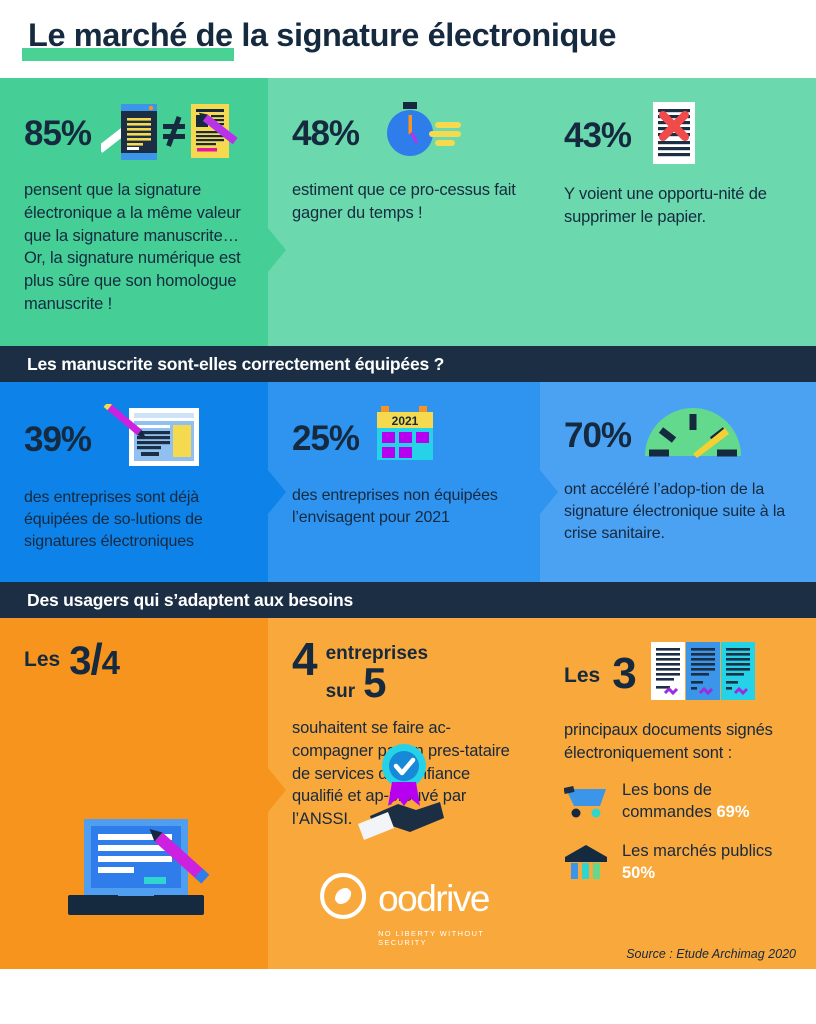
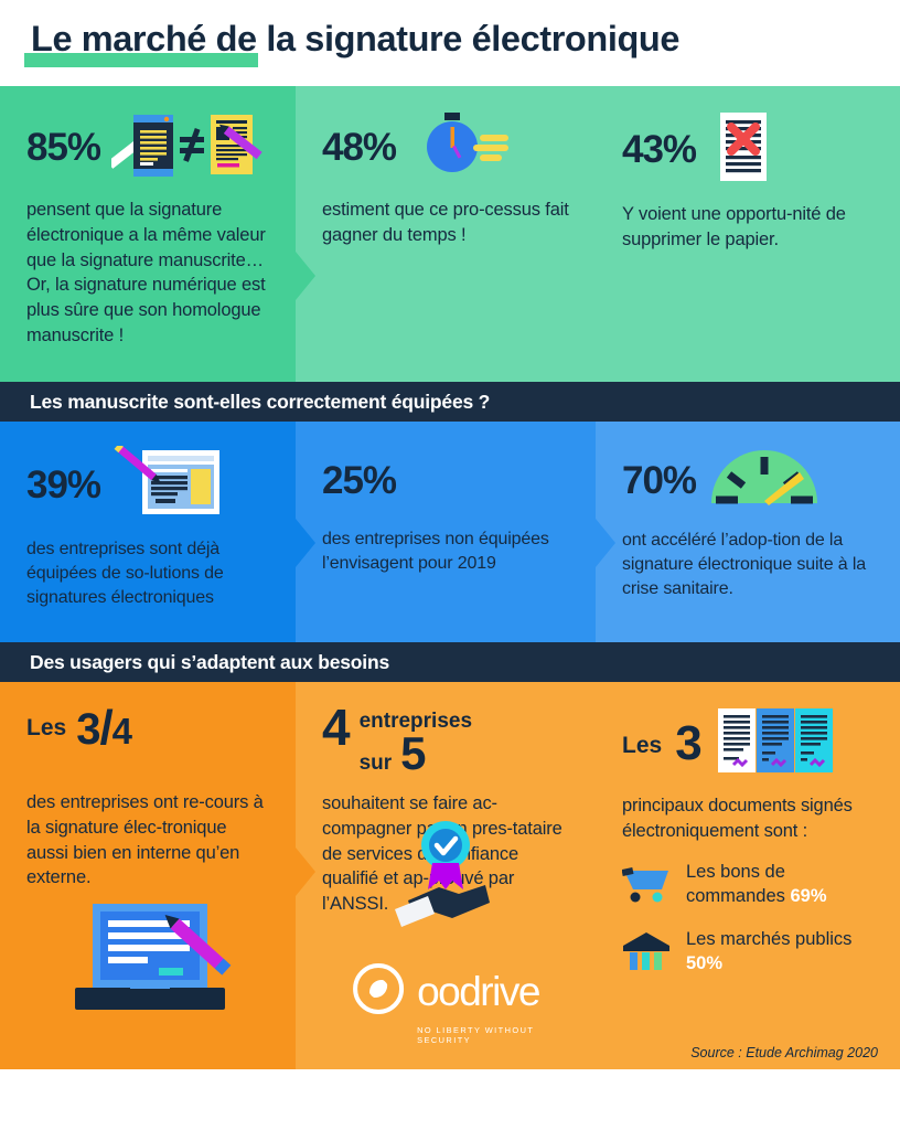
  Le marché de la signature électronique
  85%
  pensent que la signature électronique a la même valeur que la signature manuscrite…
  Or, la signature numérique est plus sûre que son homologue manuscrite !
  48%
  estiment que ce pro-cessus fait gagner du temps !
  43%
  Y voient une opportu-nité de supprimer le papier.
  Les manuscrite sont-elles correctement équipées ?
  39%
  des entreprises sont déjà équipées de so-lutions de signatures électroniques
  25%
- 2021
- des entreprises non équipées l’envisagent pour 2021
+ des entreprises non équipées l’envisagent pour 2019
  70%
  ont accéléré l’adop-tion de la signature électronique suite à la crise sanitaire.
  Des usagers qui s’adaptent aux besoins
  Les
  3/4
+ des entreprises ont re-cours à la signature élec-tronique aussi bien en interne qu’en externe.
  4
  entreprises
  sur
  5
  souhaitent se faire ac-compagner p pres-tataire de services dfiance qualifié et ap-vé par l’ANSSI.
  oodrive
  NO LIBERTY WITHOUT SECURITY
  Les
  3
  principaux documents signés électroniquement sont :
  Les bons de commandes 69%
  Les marchés publics 50%
  Source : Etude Archimag 2020
